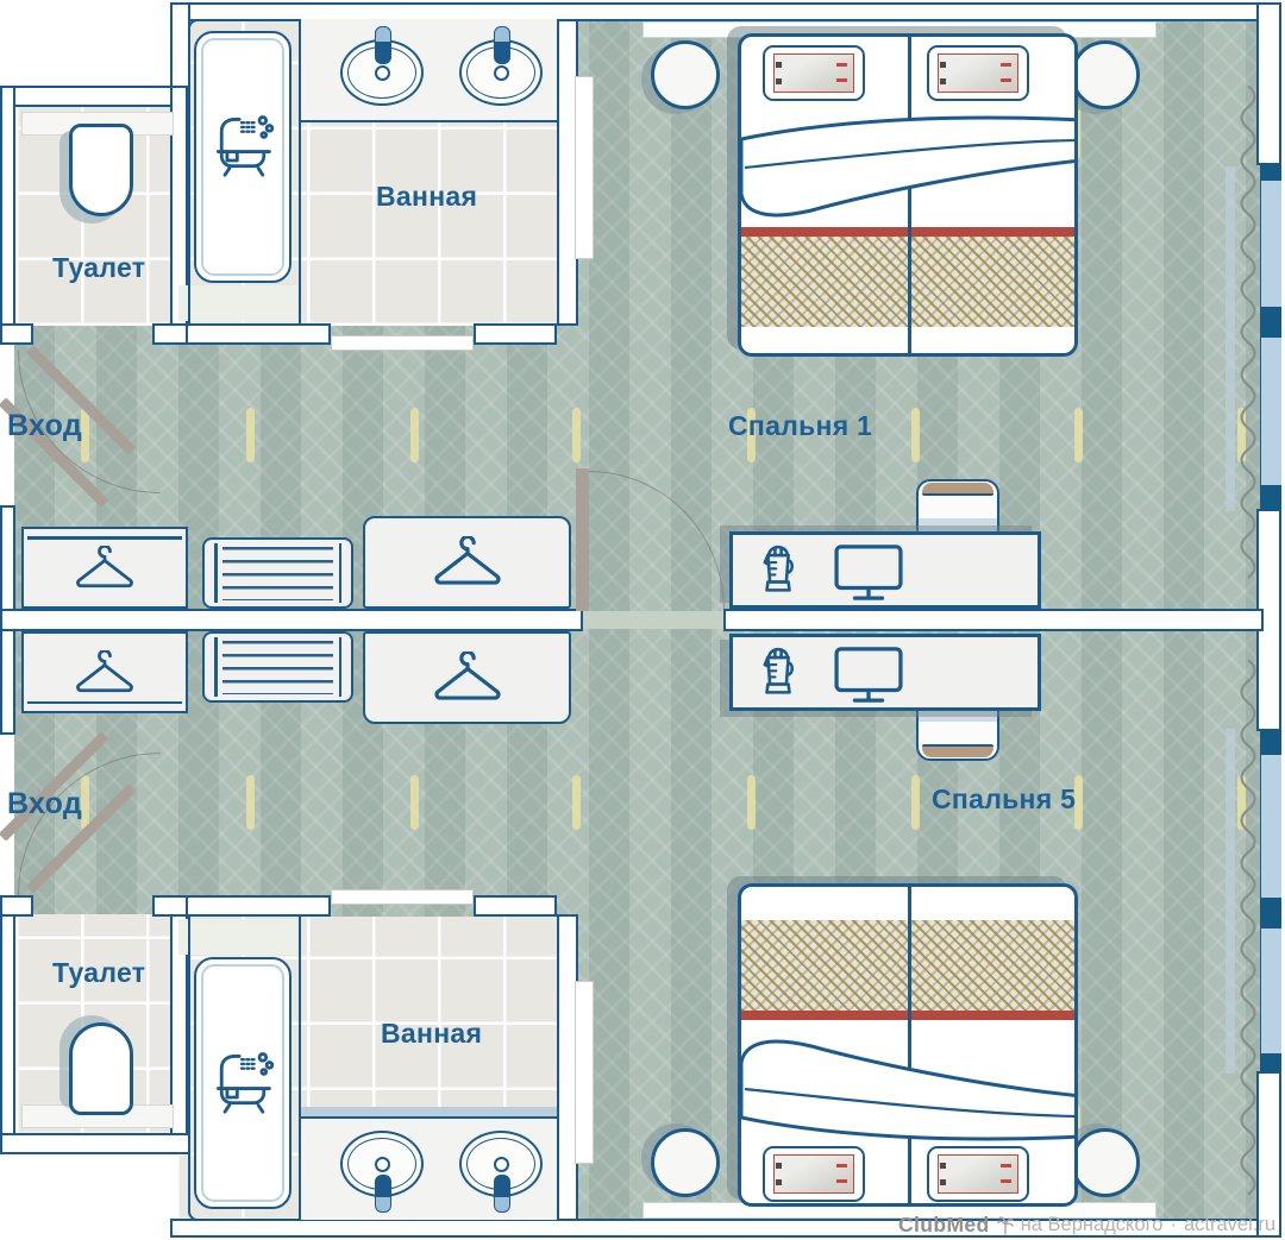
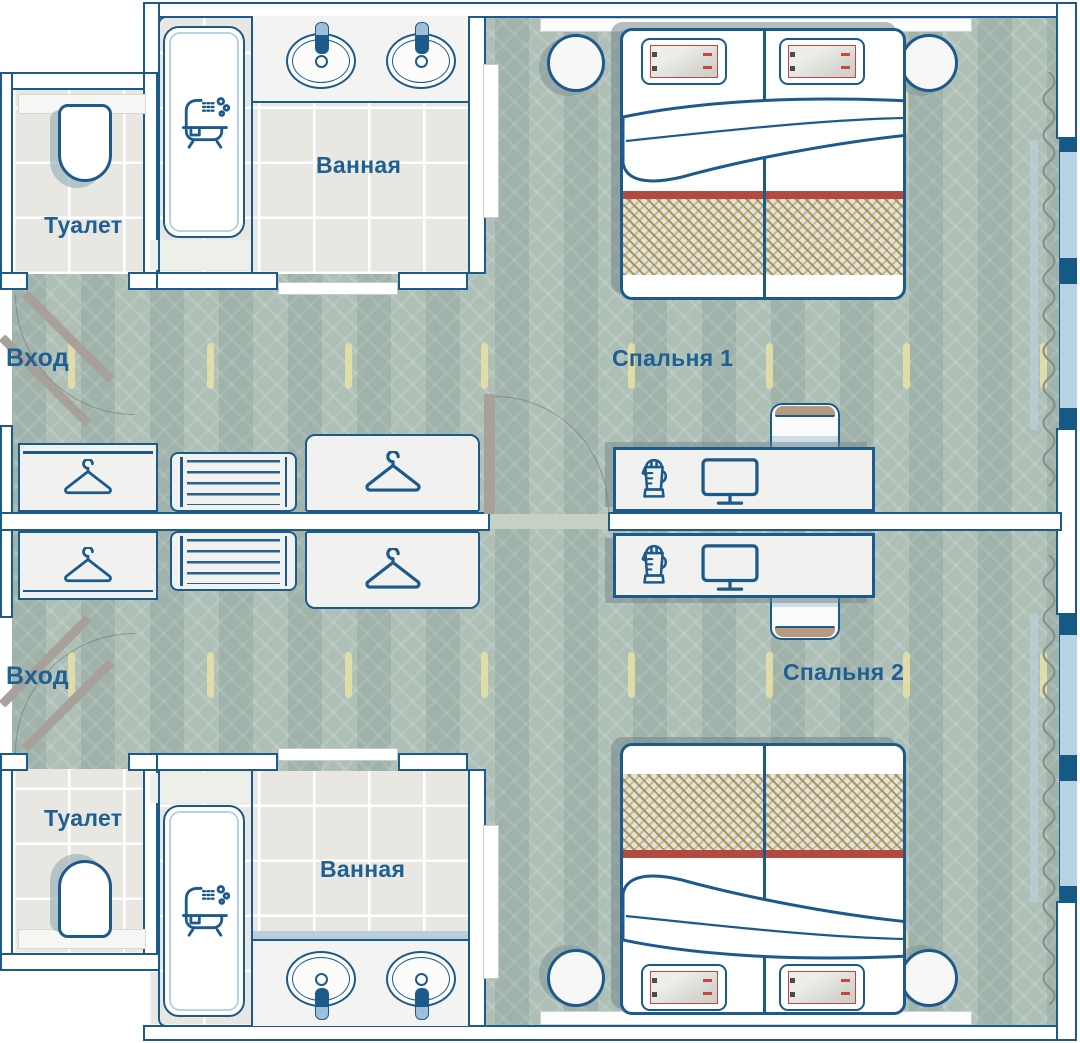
  Спальня 1
- Спальня 5
+ Спальня 2
  Вход
  Вход
  Туалет
  Туалет
  Ванная
  Ванная
- ClubMed
- на Вернадского
- ·
- actravel.ru
